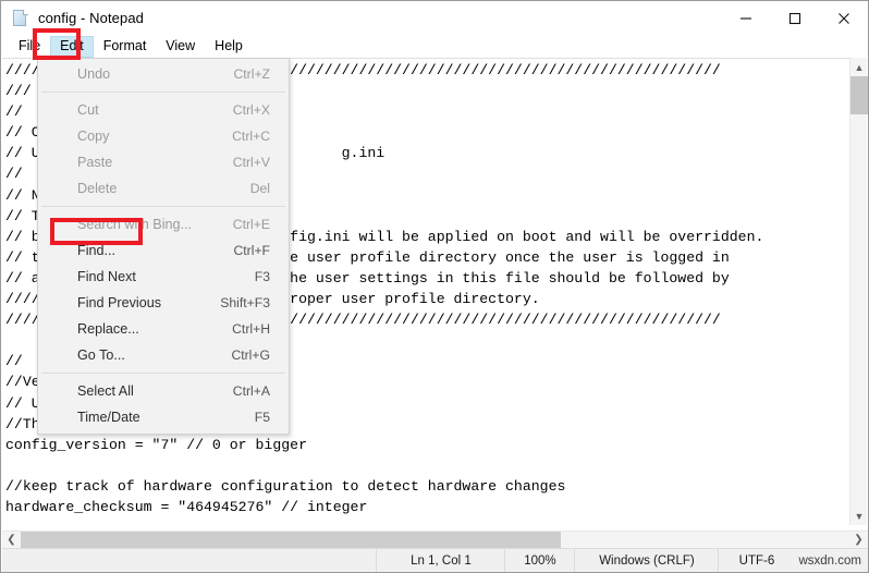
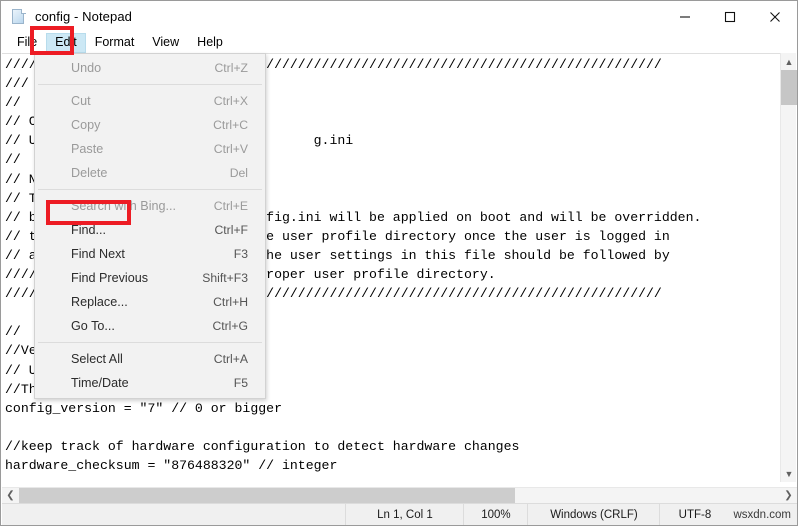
  config - Notepad
  File
  Edit
  Format
  View
  Help
  ///
  //
  // C
  // U g.ini
  //
  // N
  // T
  // bfig.ini will be applied on boot and will be overridden.
  // te user profile directory once the user is logged in
  // ahe user settings in this file should be followed by
  ////roper user profile directory.
  //
  //Ve
  // U
  //Th
  config_version = "7" // 0 or bigger
  //keep track of hardware configuration to detect hardware changes
- hardware_checksum = "464945276" // integer
+ hardware_checksum = "876488320" // integer
  ▲
  ▼
  ❮
  ❯
  Ln 1, Col 1
  100%
  Windows (CRLF)
- UTF-6
+ UTF-8
  wsxdn.com
  Undo
  Ctrl+Z
  Cut
  Ctrl+X
  Copy
  Ctrl+C
  Paste
  Ctrl+V
  Delete
  Del
  Search with Bing...
  Ctrl+E
  Find...
  Ctrl+F
  Find Next
  F3
  Find Previous
  Shift+F3
  Replace...
  Ctrl+H
  Go To...
  Ctrl+G
  Select All
  Ctrl+A
  Time/Date
  F5
